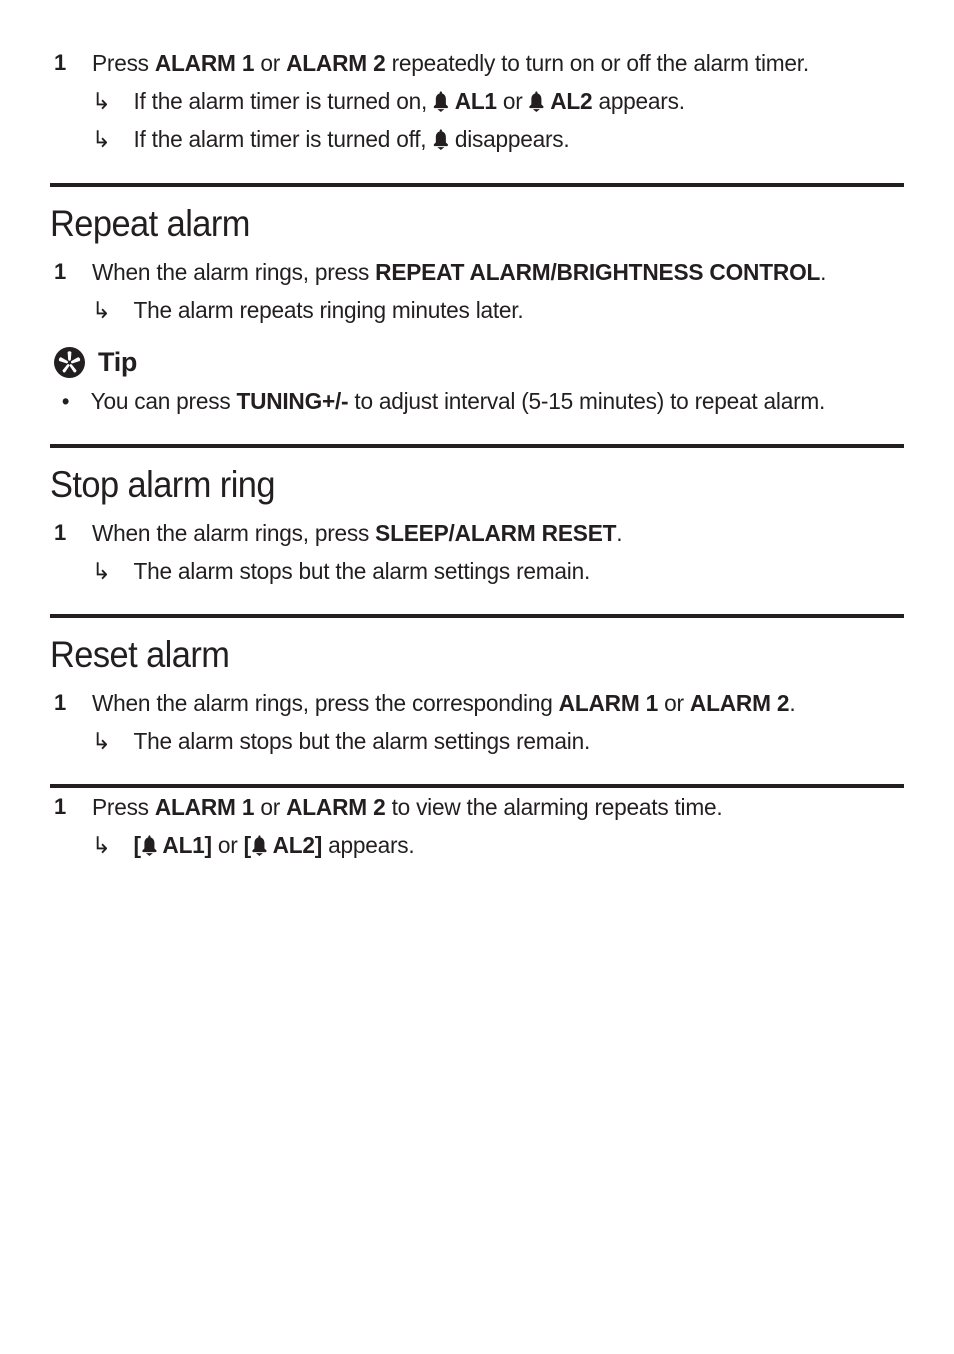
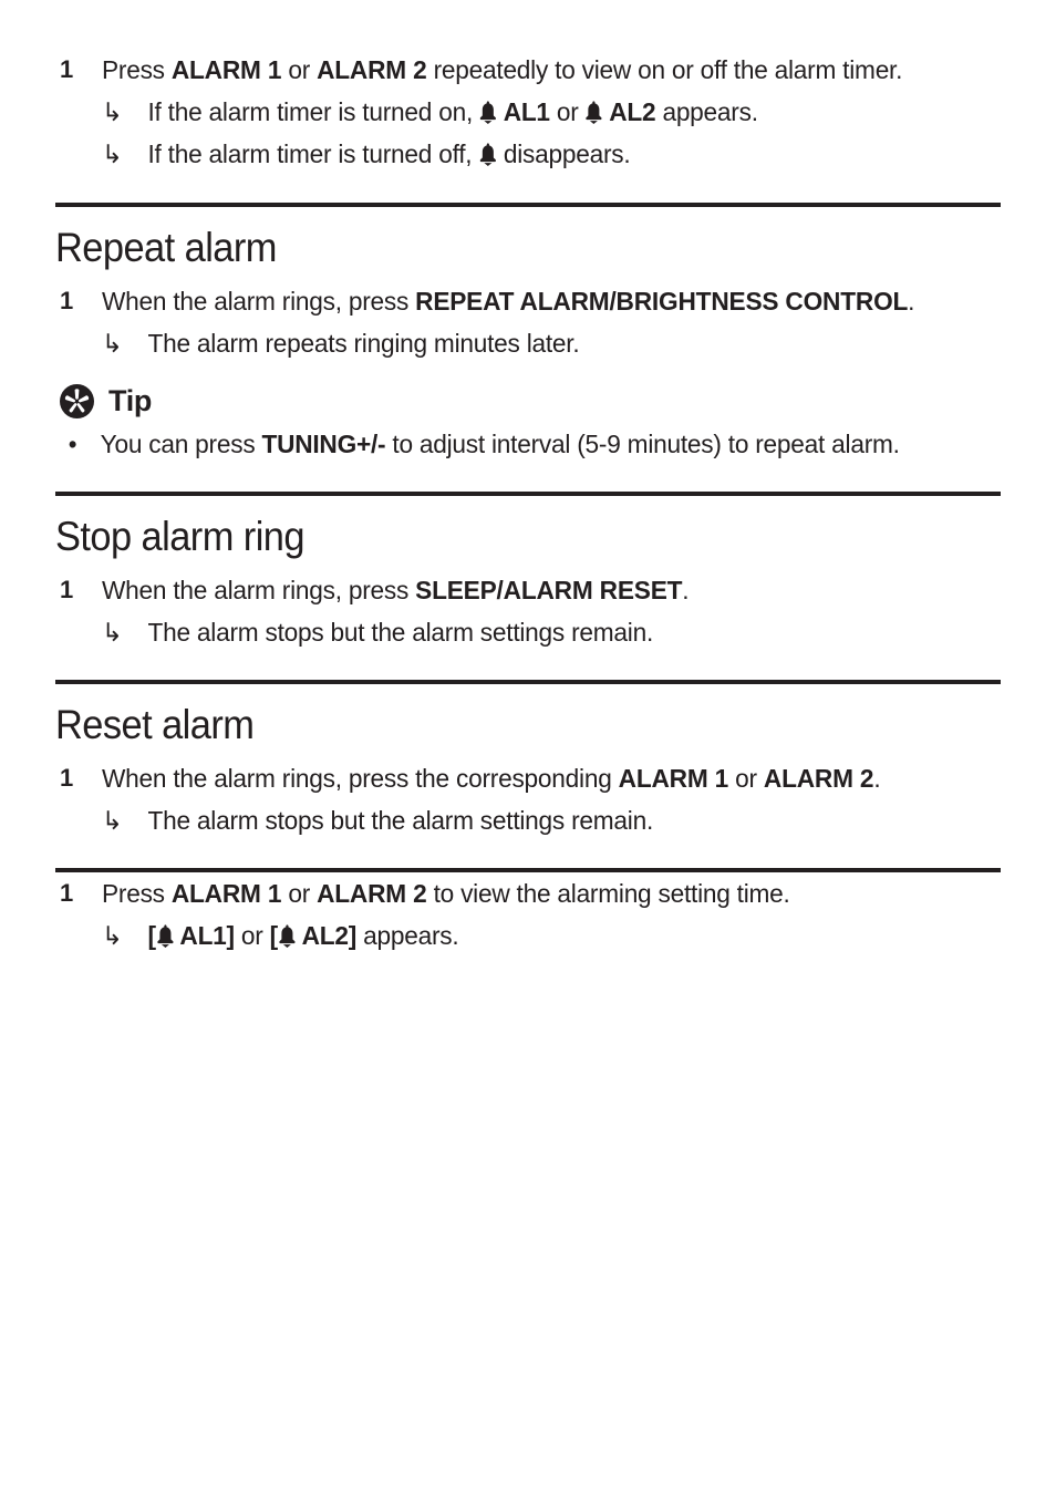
  1
- Press ALARM 1 or ALARM 2 repeatedly to turn on or off the alarm timer.
+ Press ALARM 1 or ALARM 2 repeatedly to view on or off the alarm timer.
  ↳
  If the alarm timer is turned on, AL1 or AL2 appears.
  ↳
  If the alarm timer is turned off, disappears.
  Repeat alarm
  1
  When the alarm rings, press REPEAT ALARM/BRIGHTNESS CONTROL.
  ↳
  The alarm repeats ringing minutes later.
  Tip
  •
- You can press TUNING+/- to adjust interval (5-15 minutes) to repeat alarm.
+ You can press TUNING+/- to adjust interval (5-9 minutes) to repeat alarm.
  Stop alarm ring
  1
  When the alarm rings, press SLEEP/ALARM RESET.
  ↳
  The alarm stops but the alarm settings remain.
  Reset alarm
  1
  When the alarm rings, press the corresponding ALARM 1 or ALARM 2.
  ↳
  The alarm stops but the alarm settings remain.
  1
- Press ALARM 1 or ALARM 2 to view the alarming repeats time.
+ Press ALARM 1 or ALARM 2 to view the alarming setting time.
  ↳
  [ AL1] or [ AL2] appears.
